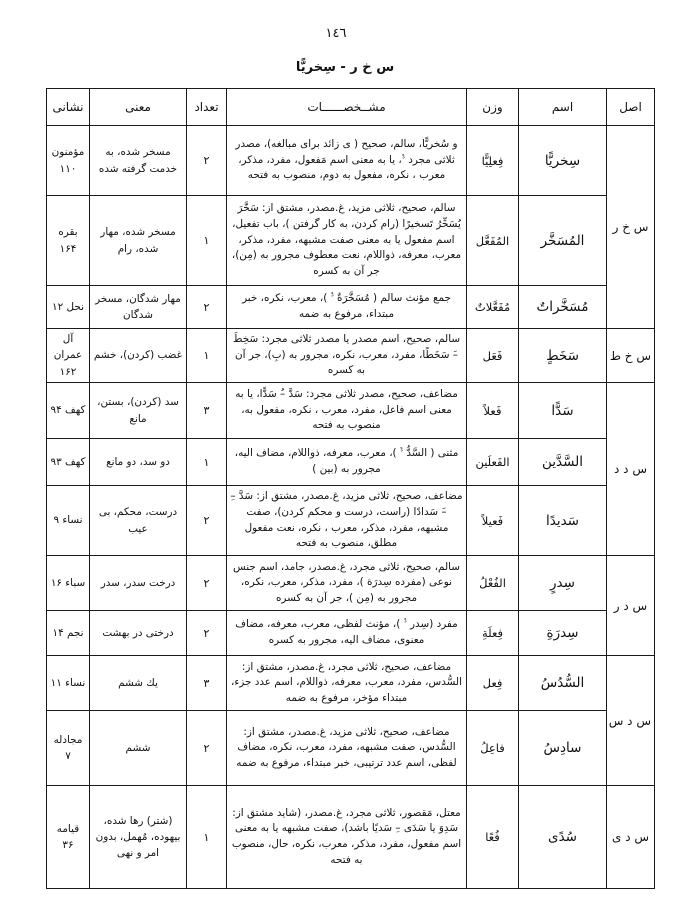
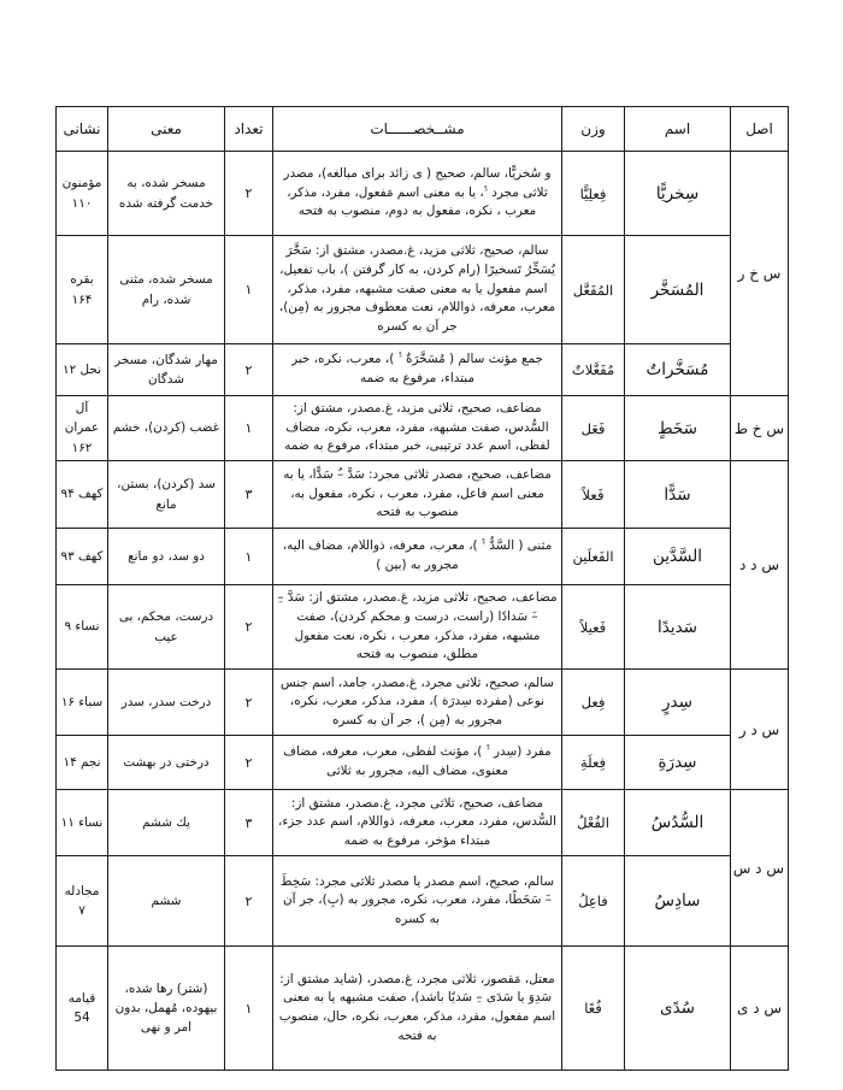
- ١٤٦
- س خ ر - سِخريًّا
  اصل	اسم	وزن	مشــخصــــــات	تعداد	معنى	نشانى
  س خ ر	سِخريًّا	فِعلِيًّا	و سُخريًّا، سالم، صحيح ( ى زائد براى مبالغه)، مصدر ثلاثى مجرد ﱞ، يا به معنى اسم مَفعول، مفرد، مذكر، معرب ، نكره، مفعول به دوم، منصوب به فتحه	۲	مسخر شده، به خدمت گرفته شده	مؤمنون ۱۱۰
- المُسَخَّر	المُفَعَّل	سالم، صحيح، ثلاثى مزيد، غ.مصدر، مشتق از: سَخَّرَ يُسَخِّرُ تَسخيرًا (رام كردن، به كار گرفتن )، باب تفعيل، اسم مفعول يا به معنى صفت مشبهه، مفرد، مذكر، معرب، معرفه، ذواللام، نعت معطوف مجرور به (مِن)، جر آن به كسره	۱	مسخر شده، مهار شده، رام	بقره ۱۶۴
+ المُسَخَّر	المُفَعَّل	سالم، صحيح، ثلاثى مزيد، غ.مصدر، مشتق از: سَخَّرَ يُسَخِّرُ تَسخيرًا (رام كردن، به كار گرفتن )، باب تفعيل، اسم مفعول يا به معنى صفت مشبهه، مفرد، مذكر، معرب، معرفه، ذواللام، نعت معطوف مجرور به (مِن)، جر آن به كسره	۱	مسخر شده، مثنى شده، رام	بقره ۱۶۴
  مُسَخَّراتٌ	مُفَعَّلاتٌ	جمع مؤنث سالم ( مُسَخَّرَةٌ ﱞ )، معرب، نكره، خبر مبتداء، مرفوع به ضمه	۲	مهار شدگان، مسخر شدگان	نحل ۱۲
- س خ ط	سَخَطٍ	فَعَل	سالم، صحيح، اسم مصدر يا مصدر ثلاثى مجرد: سَخِطَ –َ سَخَطًا، مفرد، معرب، نكره، مجرور به (بِ)، جر آن به كسره	۱	غضب (كردن)، خشم	آل عمران ۱۶۲
+ س خ ط	سَخَطٍ	فَعَل	مضاعف، صحيح، ثلاثى مزيد، غ.مصدر، مشتق از: السُّدس، صفت مشبهه، مفرد، معرب، نكره، مضاف لفظى، اسم عدد ترتيبى، خبر مبتداء، مرفوع به ضمه	۱	غضب (كردن)، خشم	آل عمران ۱۶۲
  س د د	سَدًّا	فَعلاً	مضاعف، صحيح، مصدر ثلاثى مجرد: سَدَّ –ُ سَدًّا، يا به معنى اسم فاعل، مفرد، معرب ، نكره، مفعول به، منصوب به فتحه	۳	سد (كردن)، بستن، مانع	كهف ۹۴
  السَّدَّين	الفَعلَين	مثنى ( السَّدُّ ﱞ )، معرب، معرفه، ذواللام، مضاف اليه، مجرور به (بين )	۱	دو سد، دو مانع	كهف ۹۳
  سَديدًا	فَعيلاً	مضاعف، صحيح، ثلاثى مزيد، غ.مصدر، مشتق از: سَدَّ –ِ –َ سَدادًا (راست، درست و محكم كردن)، صفت مشبهه، مفرد، مذكر، معرب ، نكره، نعت مفعول مطلق، منصوب به فتحه	۲	درست، محكم، بى عيب	نساء ۹
- س د ر	سِدرٍ	الفُعْلُ	سالم، صحيح، ثلاثى مجرد، غ.مصدر، جامد، اسم جنس نوعى (مفرده سِدرَة )، مفرد، مذكر، معرب، نكره، مجرور به (مِن )، جر آن به كسره	۲	درخت سدر، سدر	سباء ۱۶
+ س د ر	سِدرٍ	فِعل	سالم، صحيح، ثلاثى مجرد، غ.مصدر، جامد، اسم جنس نوعى (مفرده سِدرَة )، مفرد، مذكر، معرب، نكره، مجرور به (مِن )، جر آن به كسره	۲	درخت سدر، سدر	سباء ۱۶
- سِدرَةِ	فِعلَةِ	مفرد (سِدر ﱞ )، مؤنث لفظى، معرب، معرفه، مضاف معنوى، مضاف اليه، مجرور به كسره	۲	درختى در بهشت	نجم ۱۴
+ سِدرَةِ	فِعلَةِ	مفرد (سِدر ﱞ )، مؤنث لفظى، معرب، معرفه، مضاف معنوى، مضاف اليه، مجرور به ثلاثى	۲	درختى در بهشت	نجم ۱۴
- س د س	السُّدُسُ	فِعل	مضاعف، صحيح، ثلاثى مجرد، غ.مصدر، مشتق از: السُّدس، مفرد، معرب، معرفه، ذواللام، اسم عدد جزء، مبتداء مؤخر، مرفوع به ضمه	۳	يك ششم	نساء ۱۱
+ س د س	السُّدُسُ	الفُعْلُ	مضاعف، صحيح، ثلاثى مجرد، غ.مصدر، مشتق از: السُّدس، مفرد، معرب، معرفه، ذواللام، اسم عدد جزء، مبتداء مؤخر، مرفوع به ضمه	۳	يك ششم	نساء ۱۱
- سادِسُ	فاعِلُ	مضاعف، صحيح، ثلاثى مزيد، غ.مصدر، مشتق از: السُّدس، صفت مشبهه، مفرد، معرب، نكره، مضاف لفظى، اسم عدد ترتيبى، خبر مبتداء، مرفوع به ضمه	۲	ششم	مجادله ۷
+ سادِسُ	فاعِلُ	سالم، صحيح، اسم مصدر يا مصدر ثلاثى مجرد: سَخِطَ –َ سَخَطًا، مفرد، معرب، نكره، مجرور به (بِ)، جر آن به كسره	۲	ششم	مجادله ۷
- س د ى	سُدًى	فُعًا	معتل، مَقصور، ثلاثى مجرد، غ.مصدر، (شايد مشتق از: سَدِوَ يا سَدَى –ِ سَديًا باشد)، صفت مشبهه يا به معنى اسم مفعول، مفرد، مذكر، معرب، نكره، حال، منصوب به فتحه	۱	(شتر) رها شده، بيهوده، مُهمل، بدون امر و نهى	قيامه ۳۶
+ س د ى	سُدًى	فُعًا	معتل، مَقصور، ثلاثى مجرد، غ.مصدر، (شايد مشتق از: سَدِوَ يا سَدَى –ِ سَديًا باشد)، صفت مشبهه يا به معنى اسم مفعول، مفرد، مذكر، معرب، نكره، حال، منصوب به فتحه	۱	(شتر) رها شده، بيهوده، مُهمل، بدون امر و نهى	قيامه 54
